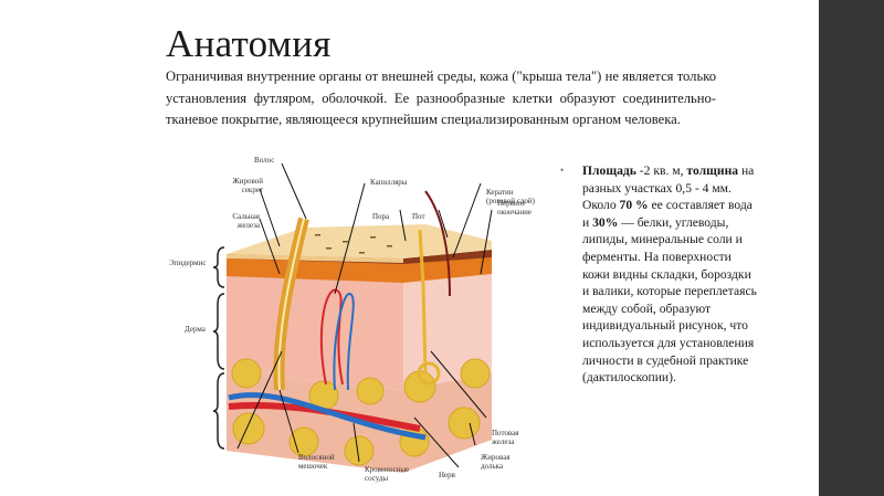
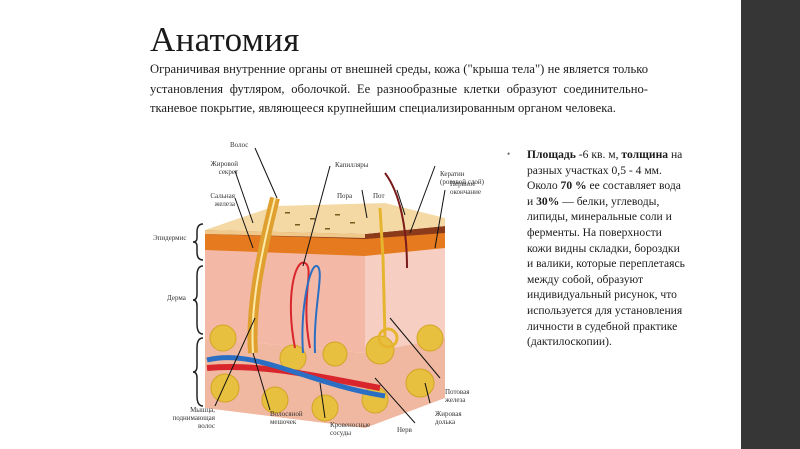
  Анатомия
  Ограничивая внутренние органы от внешней среды, кожа ("крыша тела") не является только установления футляром, оболочкой. Ее разнообразные клетки образуют соединительно-тканевое покрытие, являющееся крупнейшим специализированным органом человека.
  Волос
  Жировой секрет
  Сальная железа
  Эпидермис
  Дерма
+ Мышца, поднимающая волос
  Волосяной мешочек
  Кровеносные сосуды
  Нерв
  Жировая долька
  Потовая железа
  Нервное окончание
  Кератин (роговой слой)
  Пот
  Пора
  Капилляры
  •
- Площадь -2 кв. м, толщина на разных участках 0,5 - 4 мм. Около 70 % ее составляет вода и 30% — белки, углеводы, липиды, минеральные соли и ферменты. На поверхности кожи видны складки, бороздки и валики, которые переплетаясь между собой, образуют индивидуальный рисунок, что используется для установления личности в судебной практике (дактилоскопии).
+ Площадь -6 кв. м, толщина на разных участках 0,5 - 4 мм. Около 70 % ее составляет вода и 30% — белки, углеводы, липиды, минеральные соли и ферменты. На поверхности кожи видны складки, бороздки и валики, которые переплетаясь между собой, образуют индивидуальный рисунок, что используется для установления личности в судебной практике (дактилоскопии).
